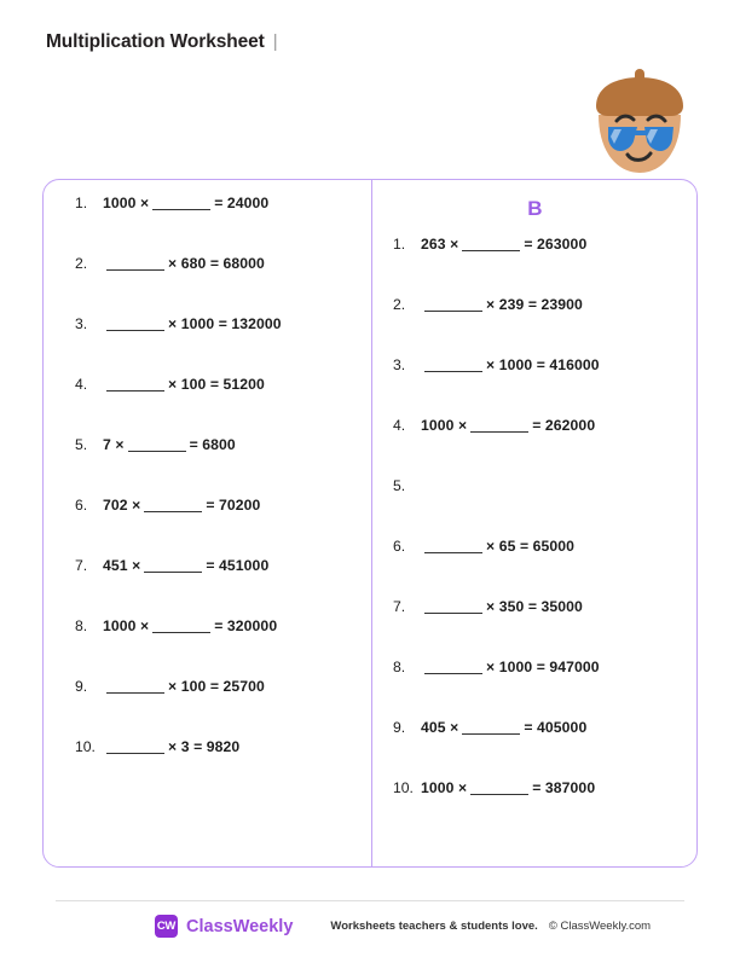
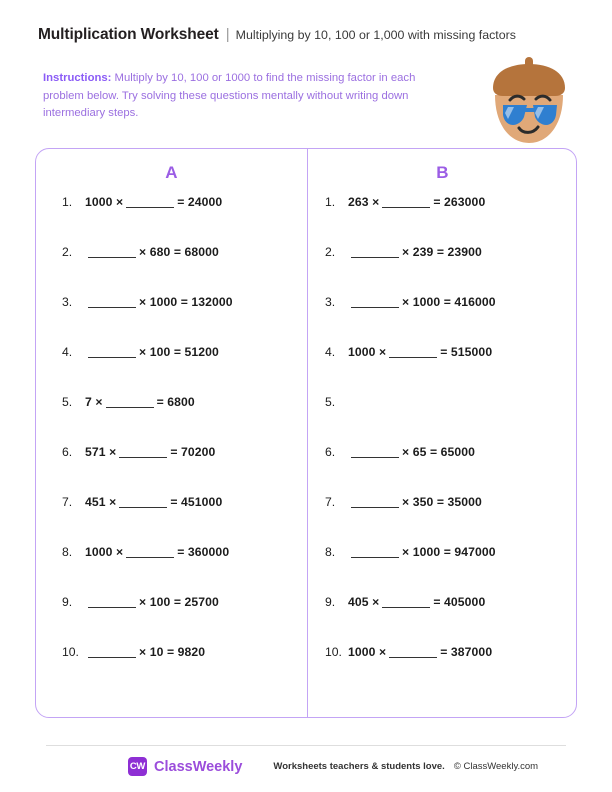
  Multiplication Worksheet
  |
+ Multiplying by 10, 100 or 1,000 with missing factors
+ Instructions: Multiply by 10, 100 or 1000 to find the missing factor in each problem below. Try solving these questions mentally without writing down intermediary steps.
+ A
  1.
  1000 × = 24000
  2.
  × 680 = 68000
  3.
  × 1000 = 132000
  4.
  × 100 = 51200
  5.
  7 × = 6800
  6.
- 702 × = 70200
+ 571 × = 70200
  7.
  451 × = 451000
  8.
- 1000 × = 320000
+ 1000 × = 360000
  9.
  × 100 = 25700
  10.
- × 3 = 9820
+ × 10 = 9820
  B
  1.
  263 × = 263000
  2.
  × 239 = 23900
  3.
  × 1000 = 416000
  4.
- 1000 × = 262000
+ 1000 × = 515000
  5.
  6.
  × 65 = 65000
  7.
  × 350 = 35000
  8.
  × 1000 = 947000
  9.
  405 × = 405000
  10.
  1000 × = 387000
  CW
  ClassWeekly
  Worksheets teachers & students love.
  © ClassWeekly.com
